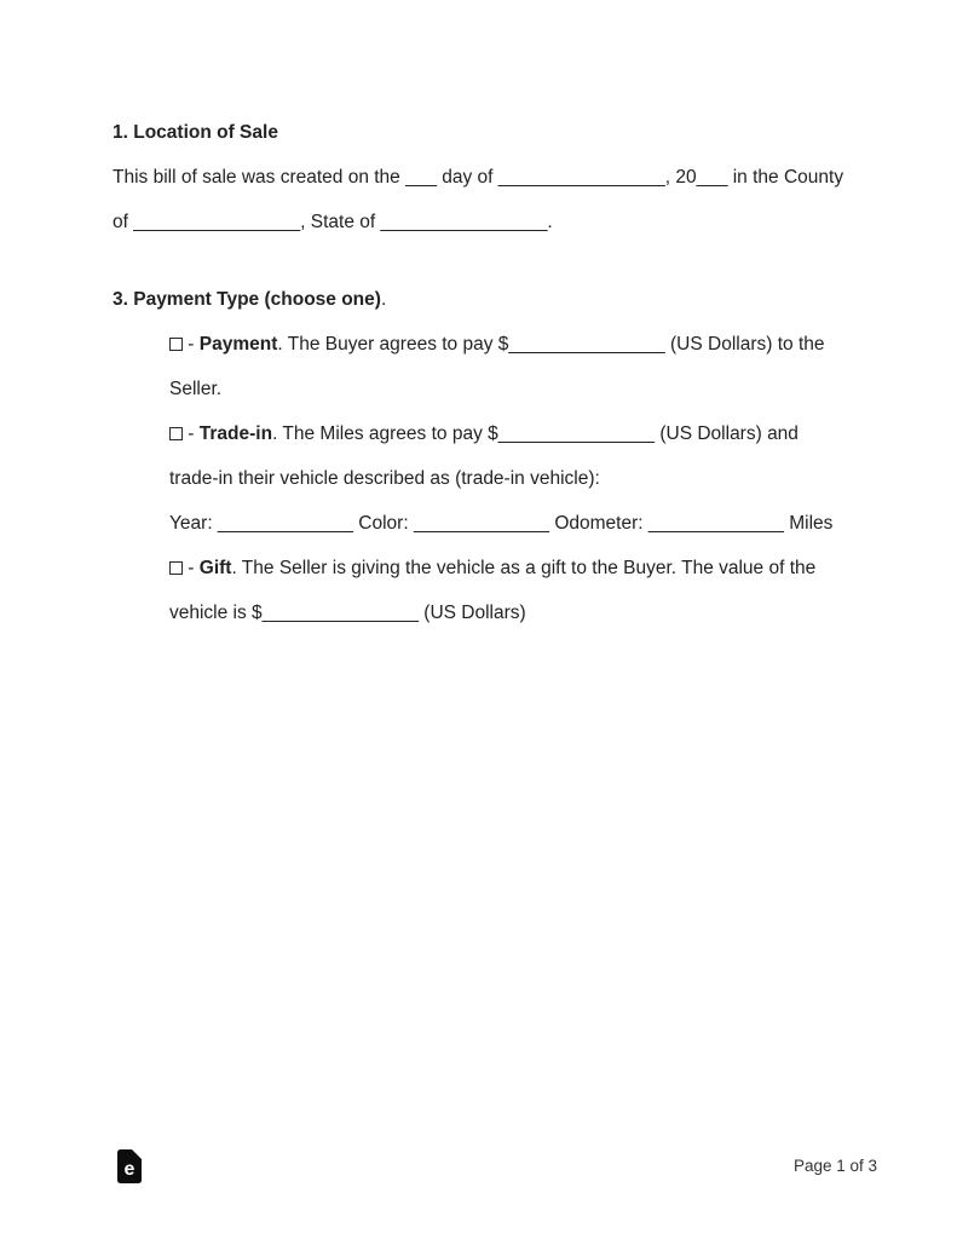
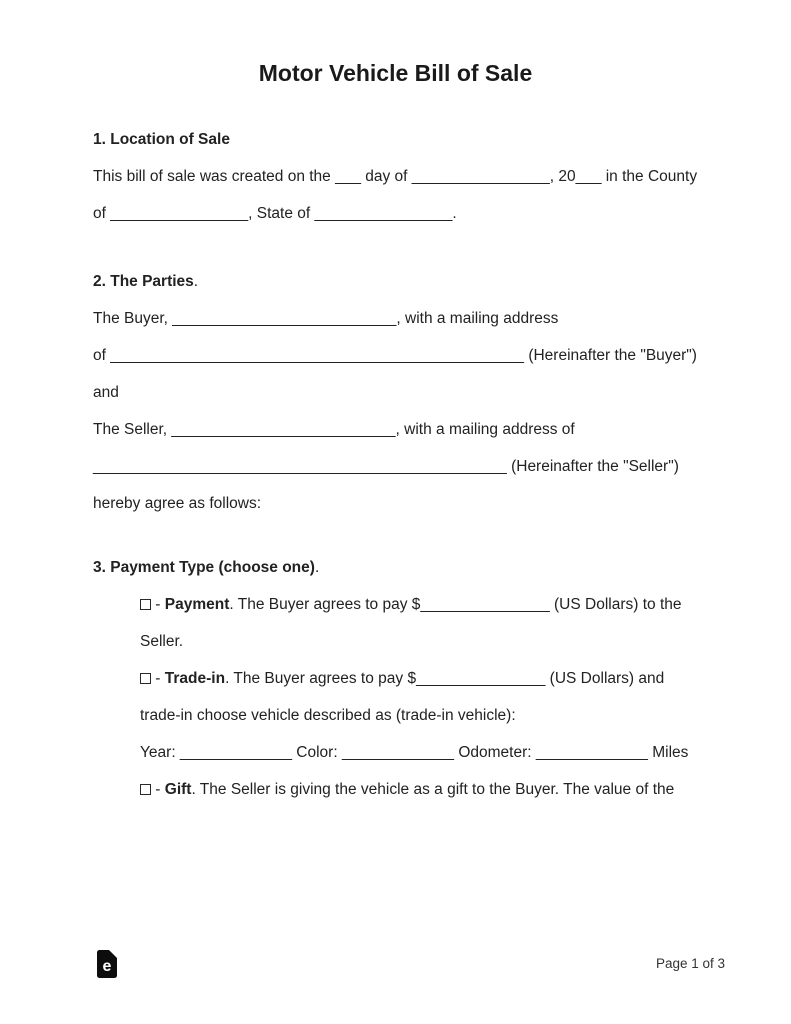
+ Motor Vehicle Bill of Sale
  1. Location of Sale
  This bill of sale was created on the ___ day of ________________, 20___ in the County
  of ________________, State of ________________.
+ 2. The Parties.
+ The Buyer, __________________________, with a mailing address
+ of ________________________________________________ (Hereinafter the "Buyer")
+ and
+ The Seller, __________________________, with a mailing address of
+ ________________________________________________ (Hereinafter the "Seller")
+ hereby agree as follows:
  3. Payment Type (choose one).
  - Payment. The Buyer agrees to pay $_______________ (US Dollars) to the
  Seller.
- - Trade-in. The Miles agrees to pay $_______________ (US Dollars) and
+ - Trade-in. The Buyer agrees to pay $_______________ (US Dollars) and
- trade-in their vehicle described as (trade-in vehicle):
+ trade-in choose vehicle described as (trade-in vehicle):
  Year: _____________ Color: _____________ Odometer: _____________ Miles
  - Gift. The Seller is giving the vehicle as a gift to the Buyer. The value of the
- vehicle is $_______________ (US Dollars)
  e
  Page 1 of 3
